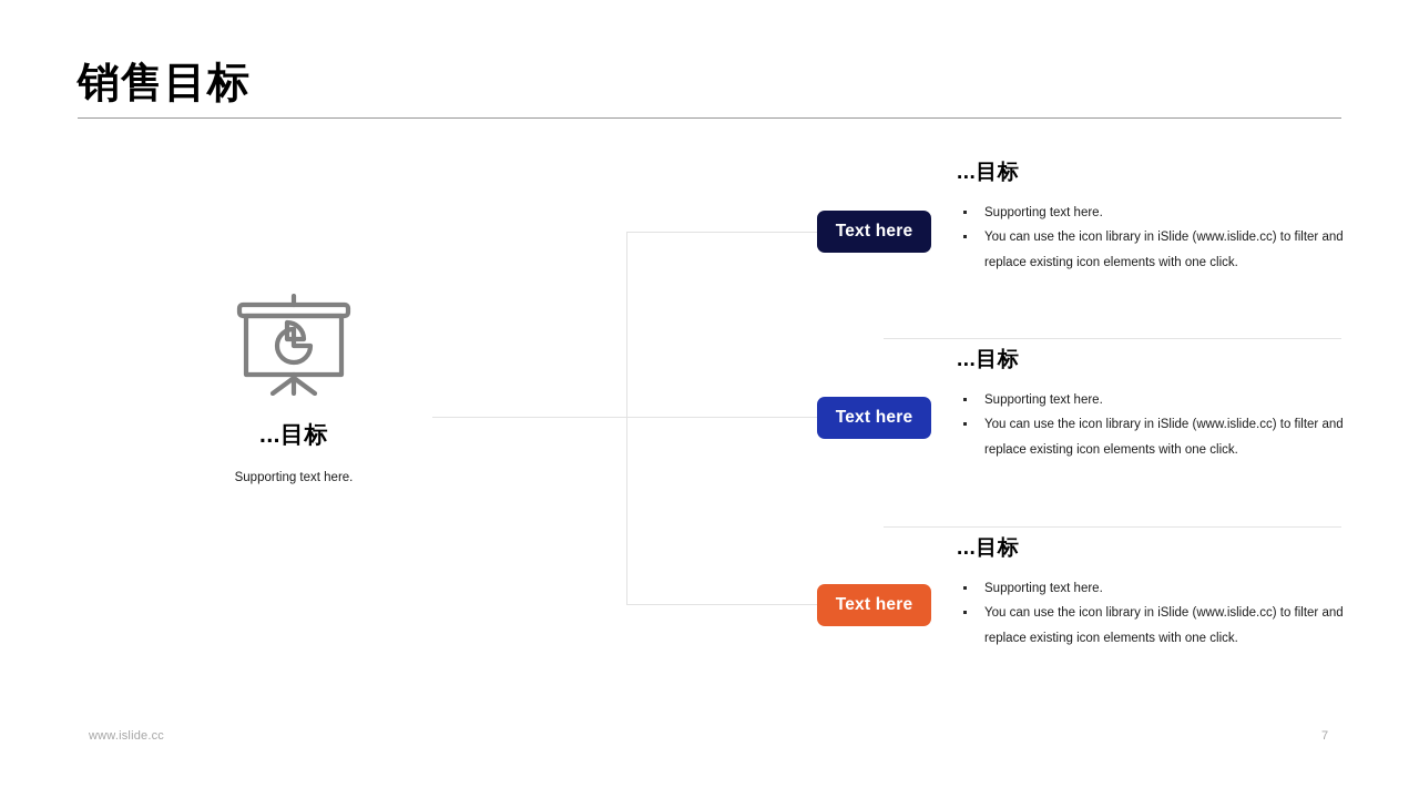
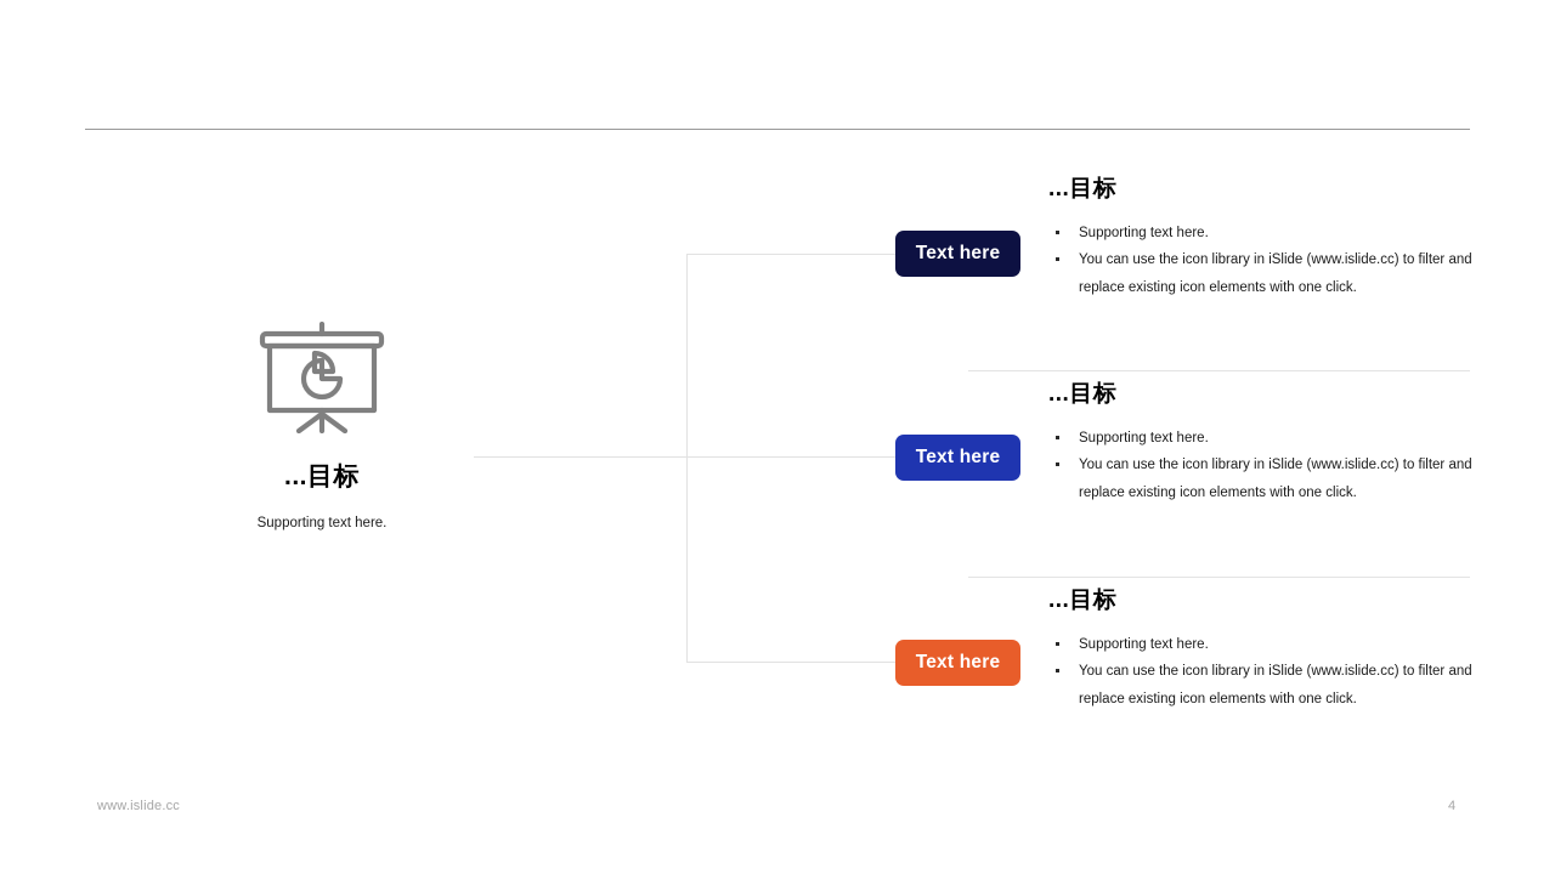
- 销售目标
  ...目标
  Supporting text here.
  Text here
  ...目标
  Supporting text here.
  You can use the icon library in iSlide (www.islide.cc) to filter and replace existing icon elements with one click.
  Text here
  ...目标
  Supporting text here.
  You can use the icon library in iSlide (www.islide.cc) to filter and replace existing icon elements with one click.
  Text here
  ...目标
  Supporting text here.
  You can use the icon library in iSlide (www.islide.cc) to filter and replace existing icon elements with one click.
  www.islide.cc
- 7
+ 4
